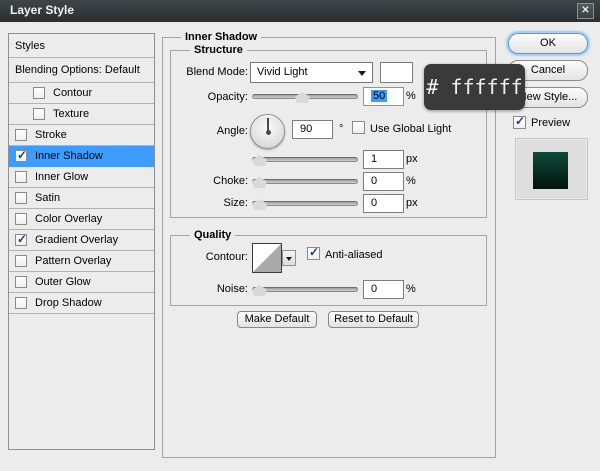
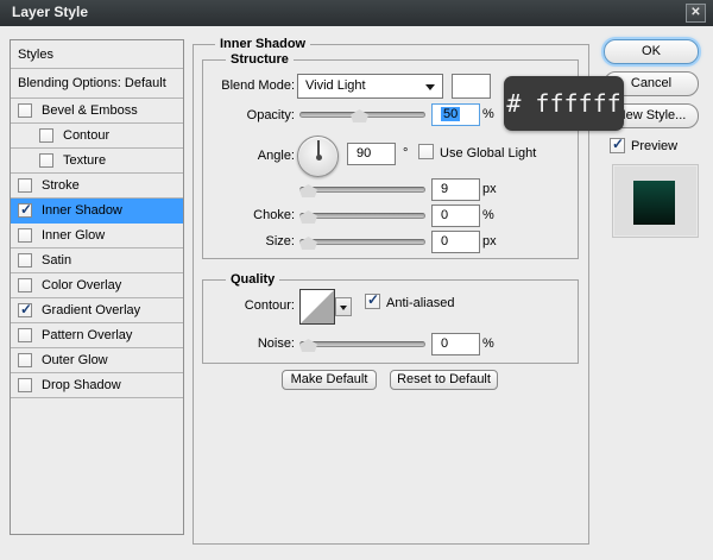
  Layer Style
  ✕
  Styles
  Blending Options: Default
+ Bevel & Emboss
  Contour
  Texture
  Stroke
  Inner Shadow
  Inner Glow
  Satin
  Color Overlay
  Gradient Overlay
  Pattern Overlay
  Outer Glow
  Drop Shadow
  Inner Shadow
  Structure
  Blend Mode:
  Vivid Light
  Opacity:
  50
  %
  Angle:
  90
  °
  Use Global Light
- 1
+ 9
  px
  Choke:
  0
  %
  Size:
  0
  px
  Quality
  Contour:
  Anti-aliased
  Noise:
  0
  %
  Make Default
  Reset to Default
  OK
  Cancel
  ew Style...
  Preview
  # ffffff
